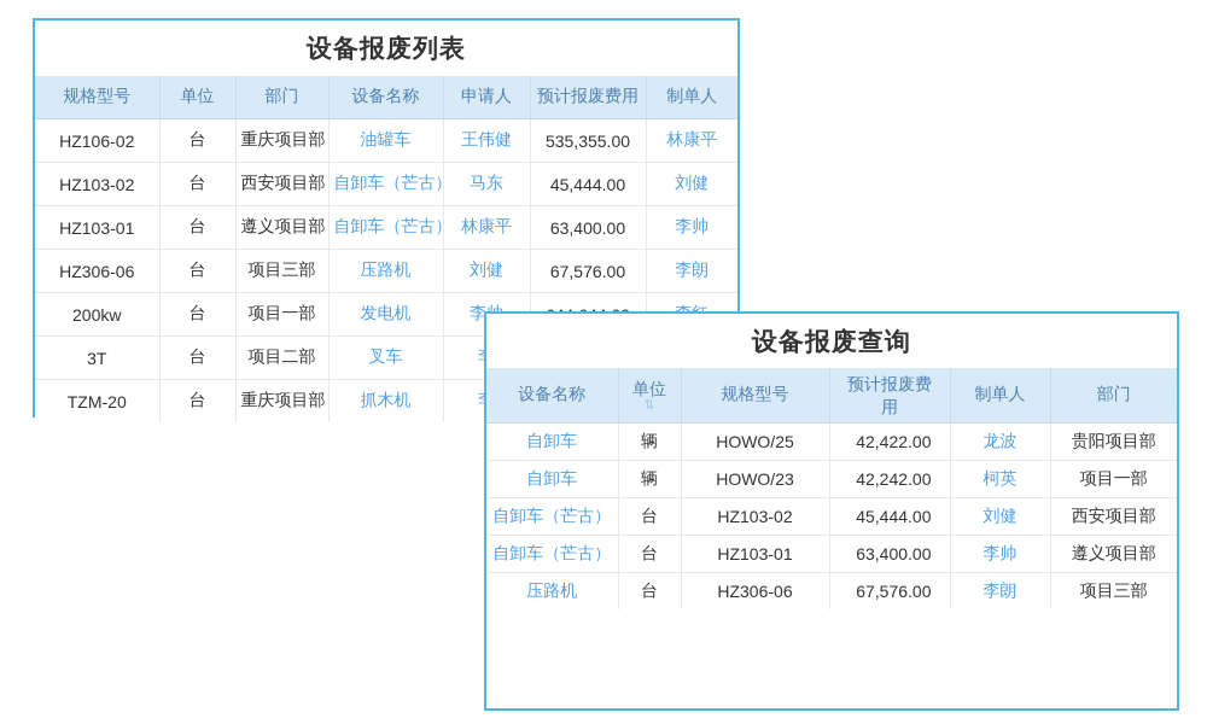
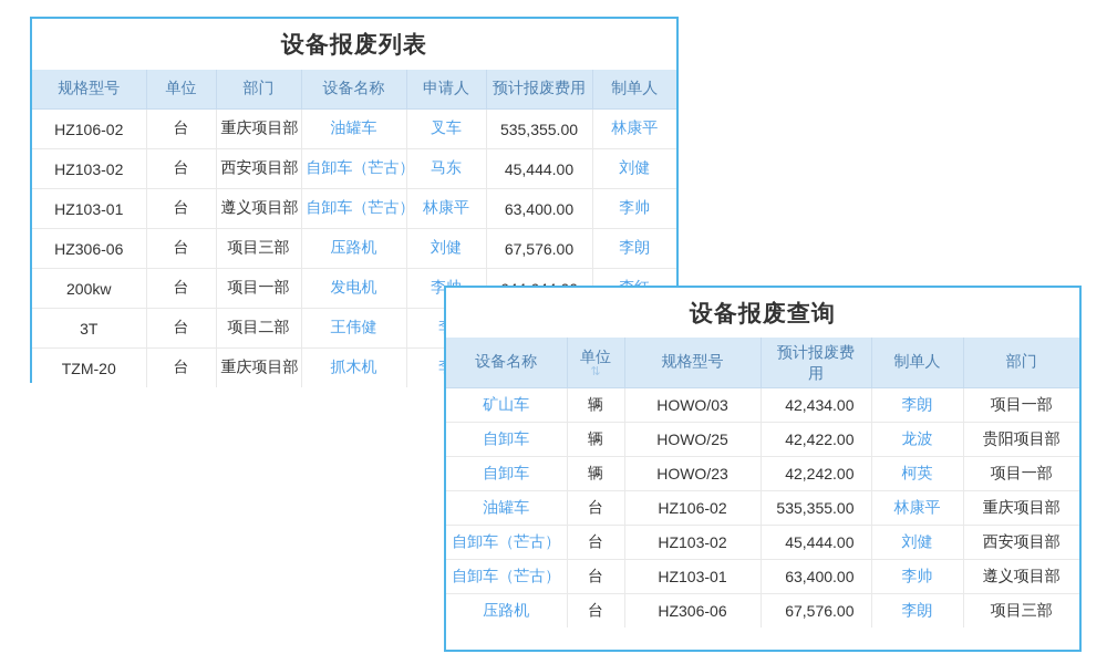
  设备报废列表
  规格型号	单位	部门	设备名称	申请人	预计报废费用	制单人
- HZ106-02	台	重庆项目部	油罐车	王伟健	535,355.00	林康平
+ HZ106-02	台	重庆项目部	油罐车	叉车	535,355.00	林康平
  HZ103-02	台	西安项目部	自卸车（芒古	马东	45,444.00	刘健
  HZ103-01	台	遵义项目部	自卸车（芒古	林康平	63,400.00	李帅
  HZ306-06	台	项目三部	压路机	刘健	67,576.00	李朗
- 3T	台	项目二部	叉车
+ 3T	台	项目二部	王伟健
  TZM-20	台	重庆项目部	抓木机
  设备报废查询
  设备名称	单位 ⇅	规格型号	预计报废费用	制单人	部门
+ 矿山车	辆	HOWO/03	42,434.00	李朗	项目一部
  自卸车	辆	HOWO/25	42,422.00	龙波	贵阳项目部
  自卸车	辆	HOWO/23	42,242.00	柯英	项目一部
+ 油罐车	台	HZ106-02	535,355.00	林康平	重庆项目部
  自卸车（芒古）	台	HZ103-02	45,444.00	刘健	西安项目部
  自卸车（芒古）	台	HZ103-01	63,400.00	李帅	遵义项目部
  压路机	台	HZ306-06	67,576.00	李朗	项目三部
